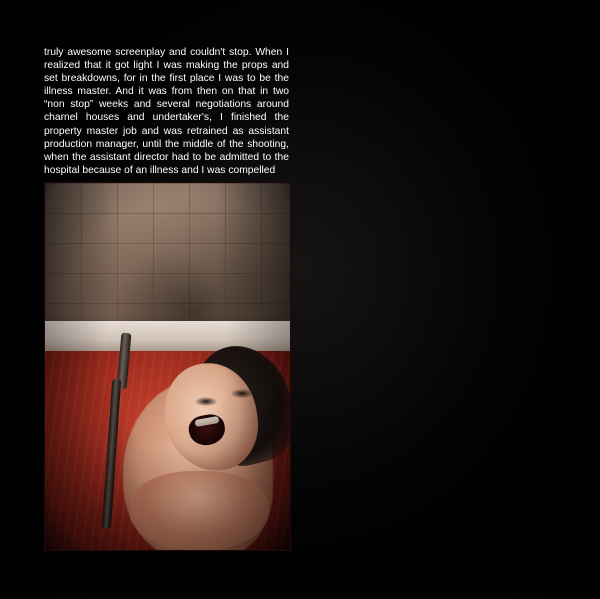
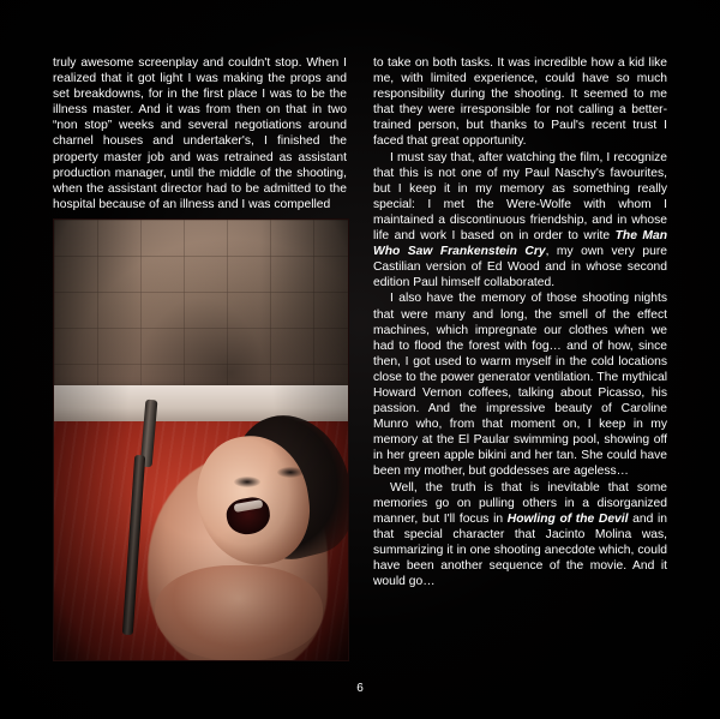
  truly awesome screenplay and couldn't stop. When I realized that it got light I was making the props and set breakdowns, for in the first place I was to be the illness master. And it was from then on that in two “non stop” weeks and several negotiations around charnel houses and undertaker's, I finished the property master job and was retrained as assistant production manager, until the middle of the shooting, when the assistant director had to be admitted to the hospital because of an illness and I was compelled
+ to take on both tasks. It was incredible how a kid like me, with limited experience, could have so much responsibility during the shooting. It seemed to me that they were irresponsible for not calling a better-trained person, but thanks to Paul's recent trust I faced that great opportunity.
+ I must say that, after watching the film, I recognize that this is not one of my Paul Naschy's favourites, but I keep it in my memory as something really special: I met the Were-Wolfe with whom I maintained a discontinuous friendship, and in whose life and work I based on in order to write The Man Who Saw Frankenstein Cry, my own very pure Castilian version of Ed Wood and in whose second edition Paul himself collaborated.
+ I also have the memory of those shooting nights that were many and long, the smell of the effect machines, which impregnate our clothes when we had to flood the forest with fog… and of how, since then, I got used to warm myself in the cold locations close to the power generator ventilation. The mythical Howard Vernon coffees, talking about Picasso, his passion. And the impressive beauty of Caroline Munro who, from that moment on, I keep in my memory at the El Paular swimming pool, showing off in her green apple bikini and her tan. She could have been my mother, but goddesses are ageless…
+ Well, the truth is that is inevitable that some memories go on pulling others in a disorganized manner, but I'll focus in Howling of the Devil and in that special character that Jacinto Molina was, summarizing it in one shooting anecdote which, could have been another sequence of the movie. And it would go…
+ 6
